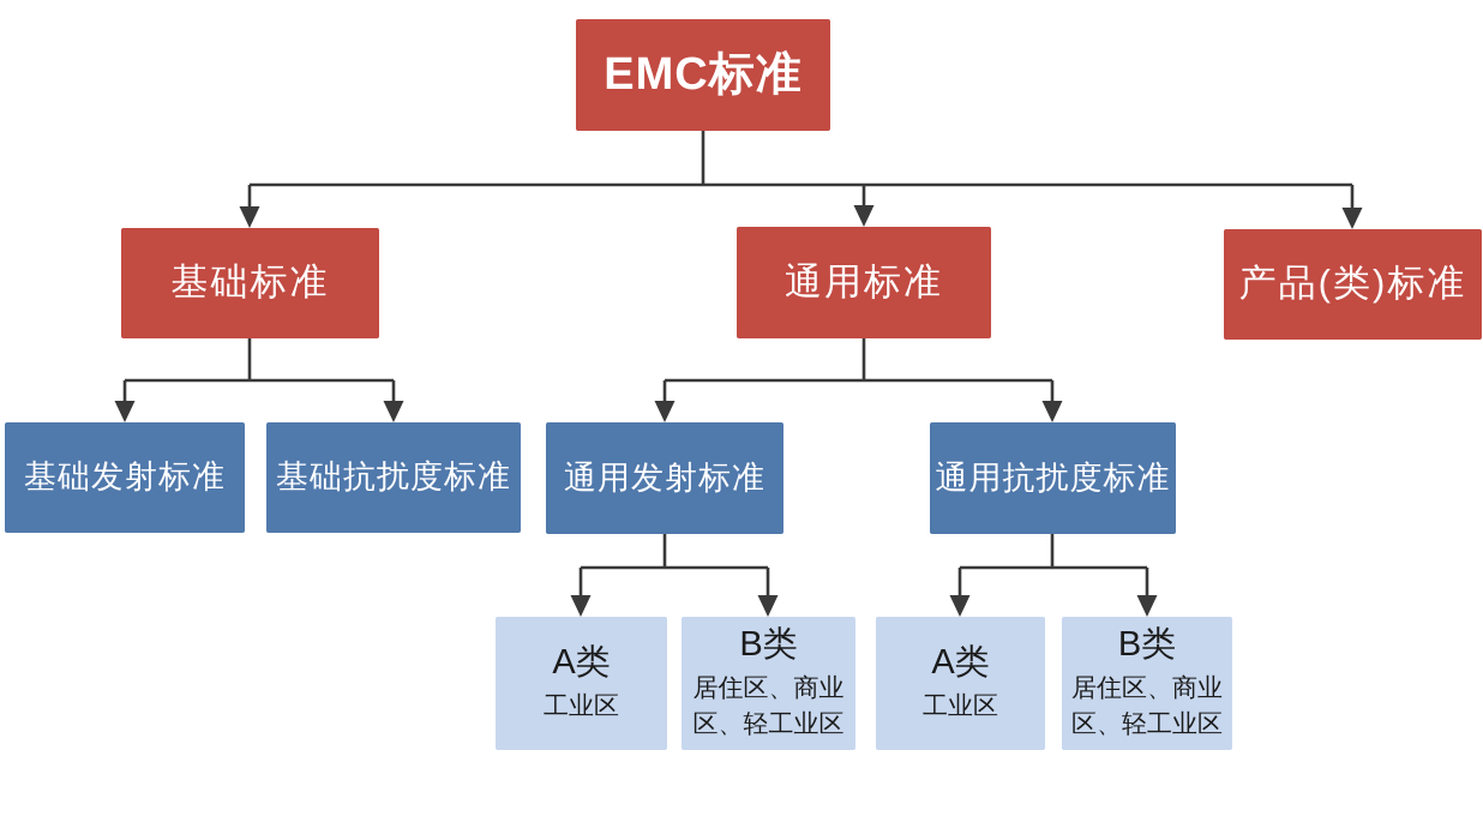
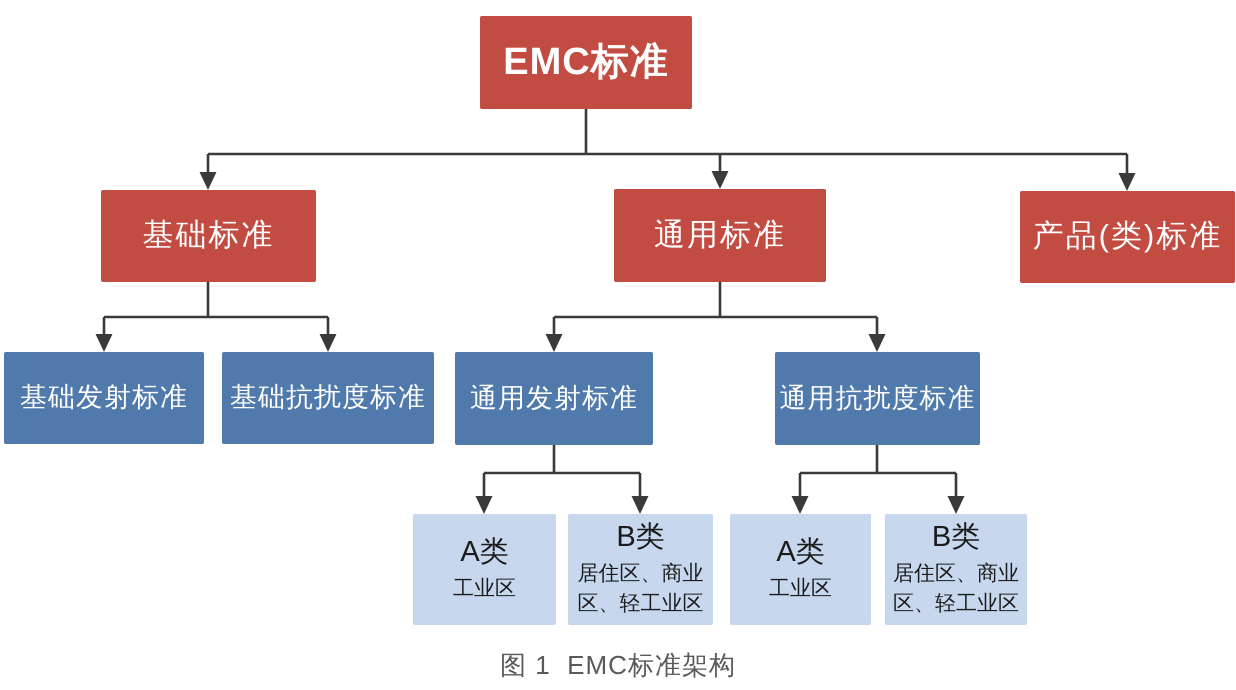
  EMC标准
  基础标准
  通用标准
  产品(类)标准
  基础发射标准
  基础抗扰度标准
  通用发射标准
  通用抗扰度标准
  A类
  工业区
  B类
  居住区、商业区、轻工业区
  A类
  工业区
  B类
  居住区、商业区、轻工业区
+ 图 1 EMC标准架构
